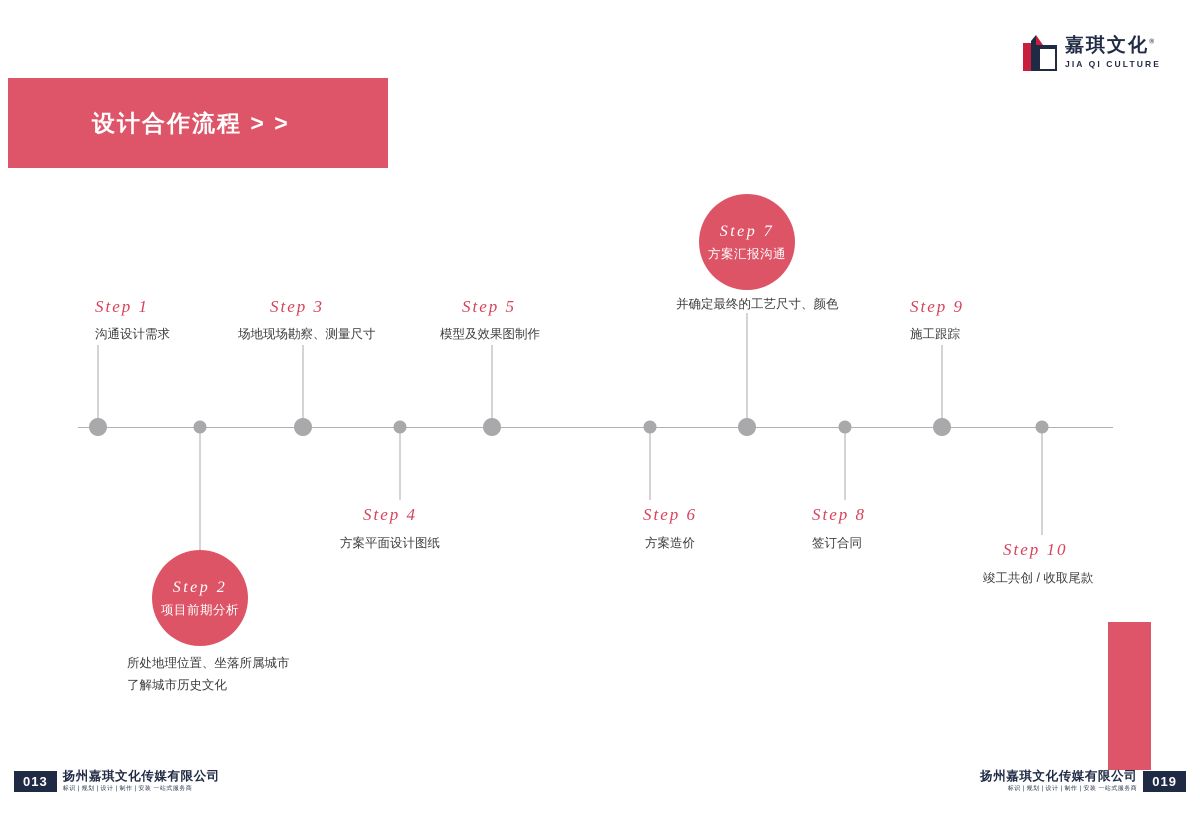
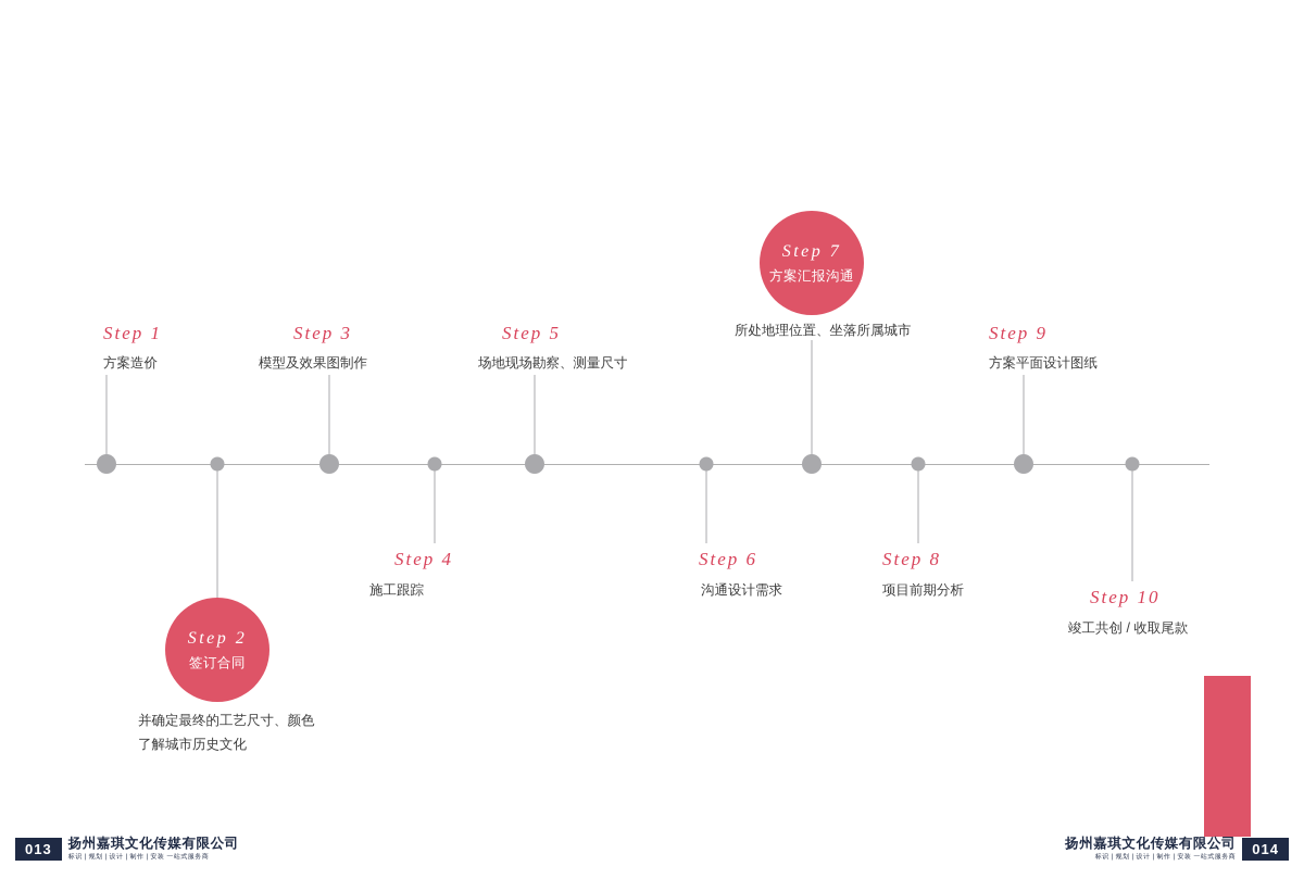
- 嘉琪文化®
- JIA QI CULTURE
- 设计合作流程 > >
  Step 1
- 沟通设计需求
+ 方案造价
  Step 2
- 项目前期分析
+ 签订合同
- 所处地理位置、坐落所属城市
+ 并确定最终的工艺尺寸、颜色
  了解城市历史文化
  Step 3
- 场地现场勘察、测量尺寸
+ 模型及效果图制作
  Step 4
- 方案平面设计图纸
+ 施工跟踪
  Step 5
- 模型及效果图制作
+ 场地现场勘察、测量尺寸
  Step 6
- 方案造价
+ 沟通设计需求
  Step 7
  方案汇报沟通
- 并确定最终的工艺尺寸、颜色
+ 所处地理位置、坐落所属城市
  Step 8
- 签订合同
+ 项目前期分析
  Step 9
- 施工跟踪
+ 方案平面设计图纸
  Step 10
  竣工共创 / 收取尾款
  013
  扬州嘉琪文化传媒有限公司
  扬州嘉琪文化传媒有限公司
- 019
+ 014
